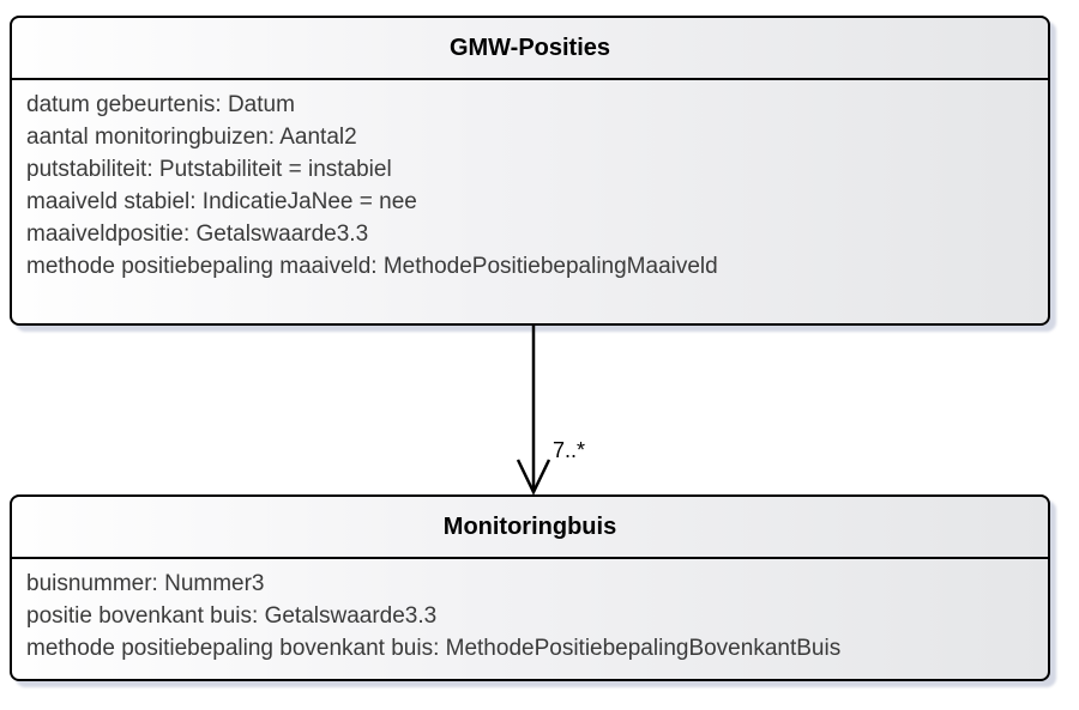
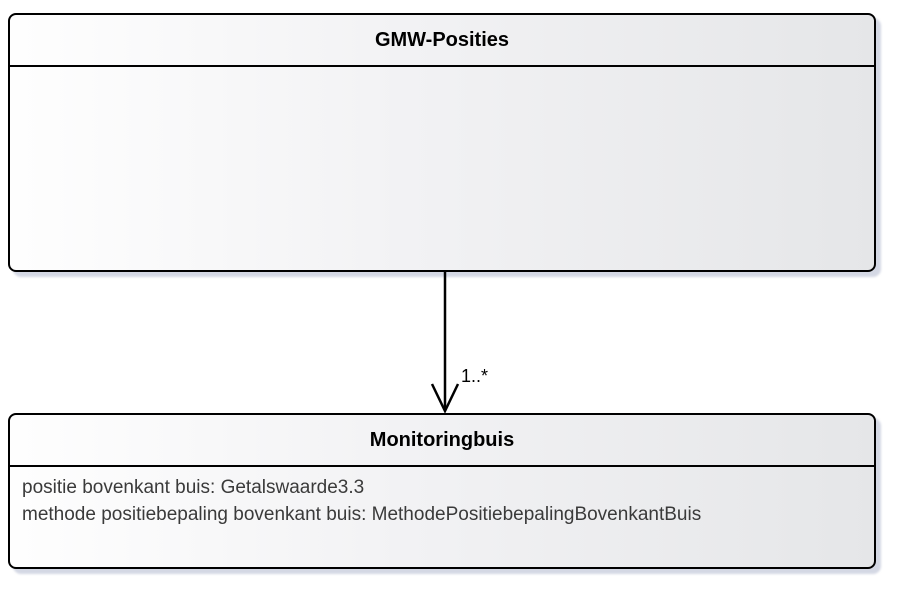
  GMW-Posities
- datum gebeurtenis: Datum
- aantal monitoringbuizen: Aantal2
- putstabiliteit: Putstabiliteit = instabiel
- maaiveld stabiel: IndicatieJaNee = nee
- maaiveldpositie: Getalswaarde3.3
- methode positiebepaling maaiveld: MethodePositiebepalingMaaiveld
- 7..*
+ 1..*
  Monitoringbuis
- buisnummer: Nummer3
  positie bovenkant buis: Getalswaarde3.3
  methode positiebepaling bovenkant buis: MethodePositiebepalingBovenkantBuis
